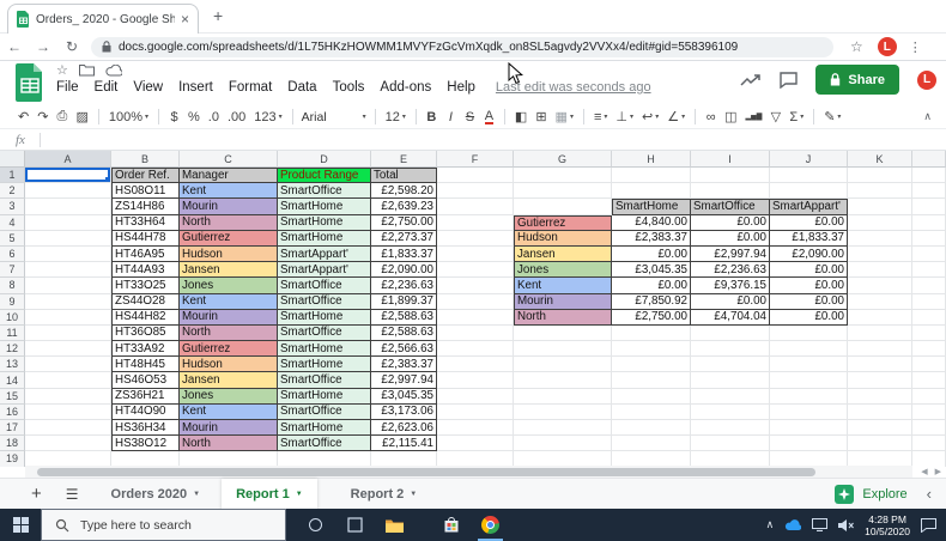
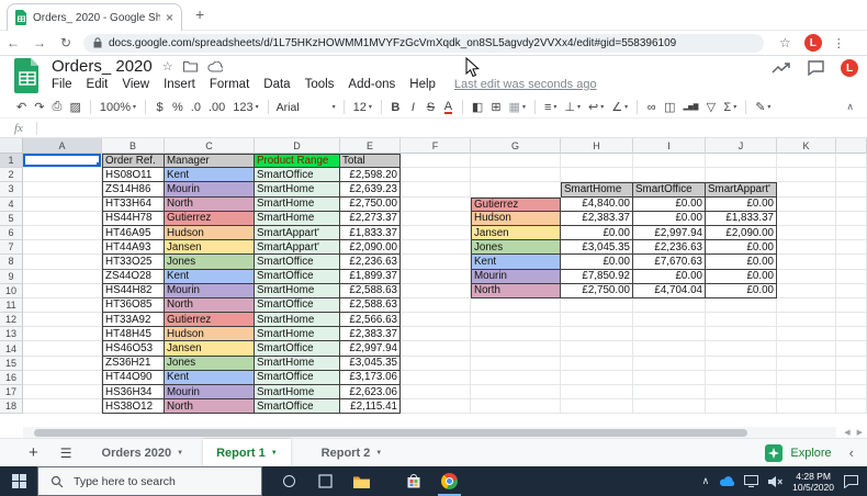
  Orders_ 2020 - Google Sh
  ×
  +
  ←
  →
  ↻
  docs.google.com/spreadsheets/d/1L75HKzHOWMM1MVYFzGcVmXqdk_on8SL5agvdy2VVXx4/edit#gid=558396109
  ☆
  L
  ⋮
+ Orders_ 2020
  ☆
  File
  Edit
  View
  Insert
  Format
  Data
  Tools
  Add-ons
  Help
  Last edit was seconds ago
- Share
  L
  ↶
  ↷
  ⎙
  ▨
  100%
  $
  %
  .0
  .00
  123
  Arial
  12
  B
  I
  S
  A
  ◧
  ⊞
  ▦
  ≡
  ⊥
  ↩
  ∠
  ∞
  ◫
  ▽
  Σ
  ✎
  ∧
  fx
  A
  B
  C
  D
  E
  F
  G
  H
  I
  J
  K
  1
  Order Ref.
  Manager
  Product Range
  Total
  2
  HS08O11
  Kent
  SmartOffice
  £2,598.20
  3
  ZS14H86
  Mourin
  SmartHome
  £2,639.23
  SmartHome
  SmartOffice
  SmartAppart'
  4
  HT33H64
  North
  SmartHome
  £2,750.00
  Gutierrez
  £4,840.00
  £0.00
  £0.00
  5
  HS44H78
  Gutierrez
  SmartHome
  £2,273.37
  Hudson
  £2,383.37
  £0.00
  £1,833.37
  6
  HT46A95
  Hudson
  SmartAppart'
  £1,833.37
  Jansen
  £0.00
  £2,997.94
  £2,090.00
  7
  HT44A93
  Jansen
  SmartAppart'
  £2,090.00
  Jones
  £3,045.35
  £2,236.63
  £0.00
  8
  HT33O25
  Jones
  SmartOffice
  £2,236.63
  Kent
  £0.00
- £9,376.15
+ £7,670.63
  £0.00
  9
  ZS44O28
  Kent
  SmartOffice
  £1,899.37
  Mourin
  £7,850.92
  £0.00
  £0.00
  10
  HS44H82
  Mourin
  SmartHome
  £2,588.63
  North
  £2,750.00
  £4,704.04
  £0.00
  11
  HT36O85
  North
  SmartOffice
  £2,588.63
  12
  HT33A92
  Gutierrez
  SmartHome
  £2,566.63
  13
  HT48H45
  Hudson
  SmartHome
  £2,383.37
  14
  HS46O53
  Jansen
  SmartOffice
  £2,997.94
  15
  ZS36H21
  Jones
  SmartHome
  £3,045.35
  16
  HT44O90
  Kent
  SmartOffice
  £3,173.06
  17
  HS36H34
  Mourin
  SmartHome
  £2,623.06
  18
  HS38O12
  North
  SmartOffice
  £2,115.41
- 19
  +
  ☰
  Orders 2020
  Report 1
  Report 2
  Explore
  ‹
  Type here to search
  ∧
  4:28 PM
  10/5/2020
